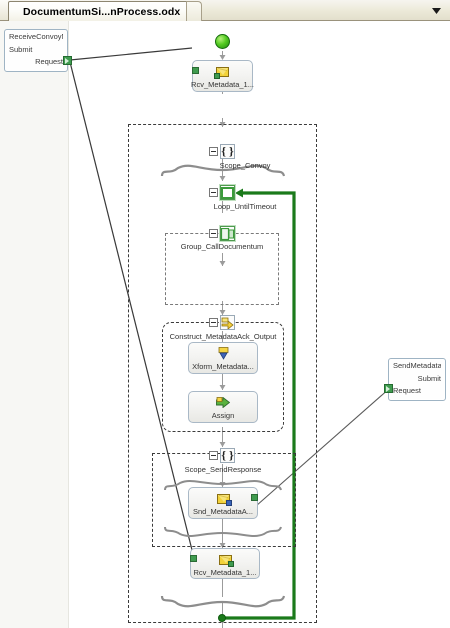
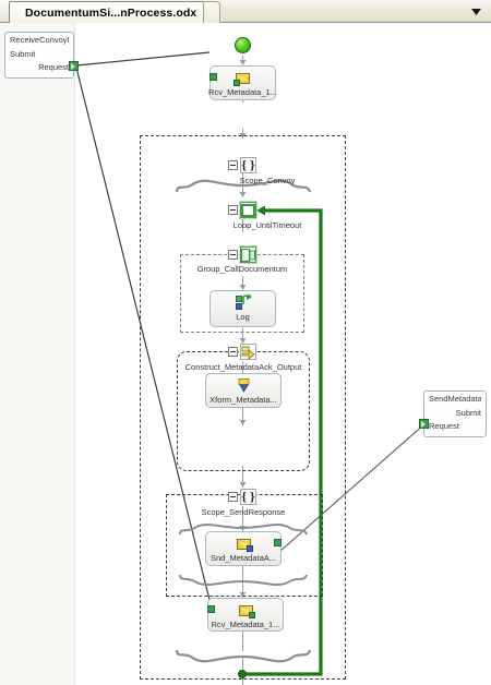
  DocumentumSi...nProcess.odx
  ReceiveConvoy
  Submit
  Request
  Submit
  Request
  Rcv_Metadata_1...
  { }
  Scope_Convoy
  Loop_UntilTimeout
  Group_CallDocumentum
+ Log
  Construct_MetadataAck_Output
  Xform_Metadata...
- Assign
  { }
  Scope_SendResponse
  Snd_MetadataA...
  Rcv_Metadata_1...
